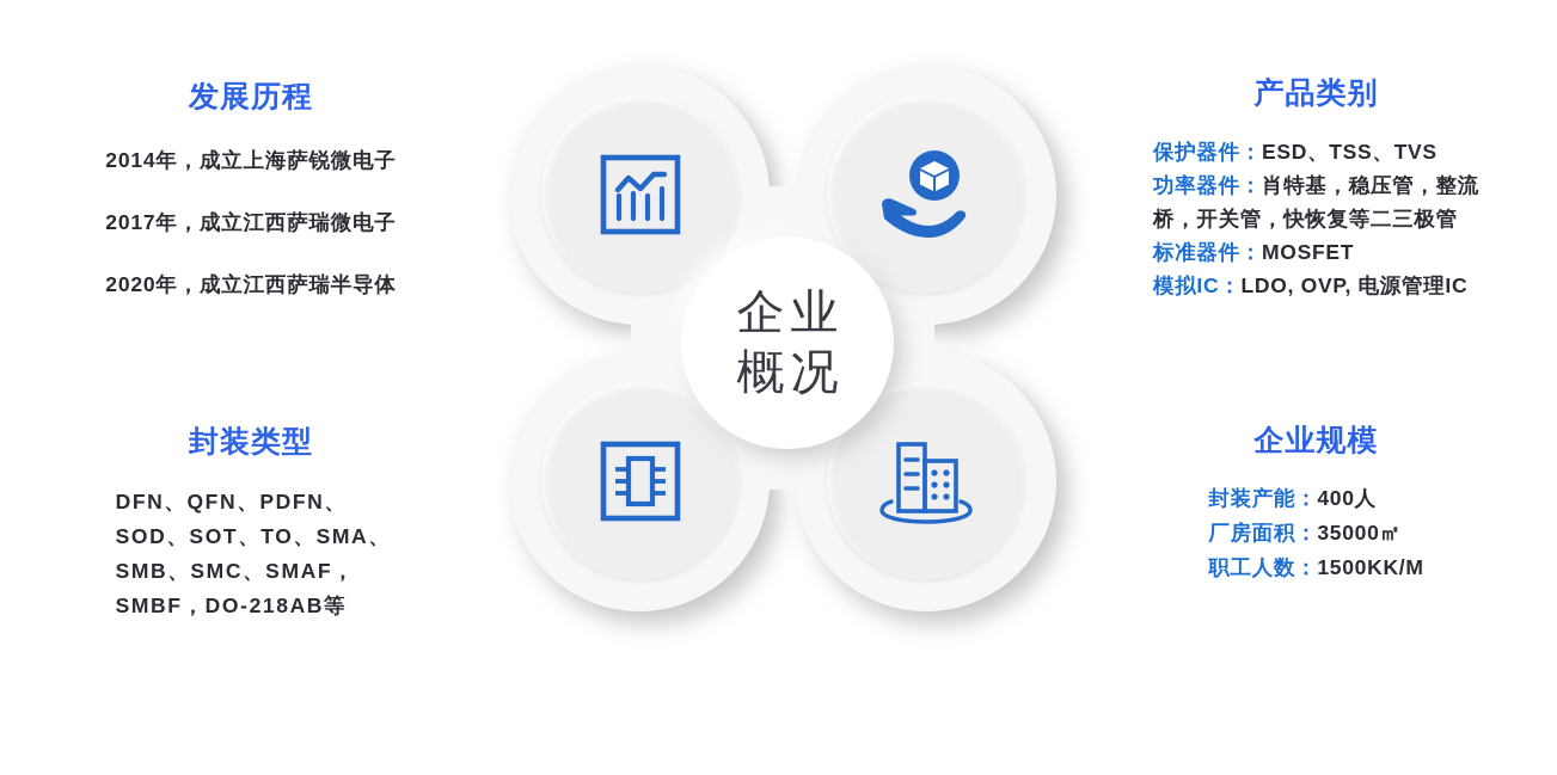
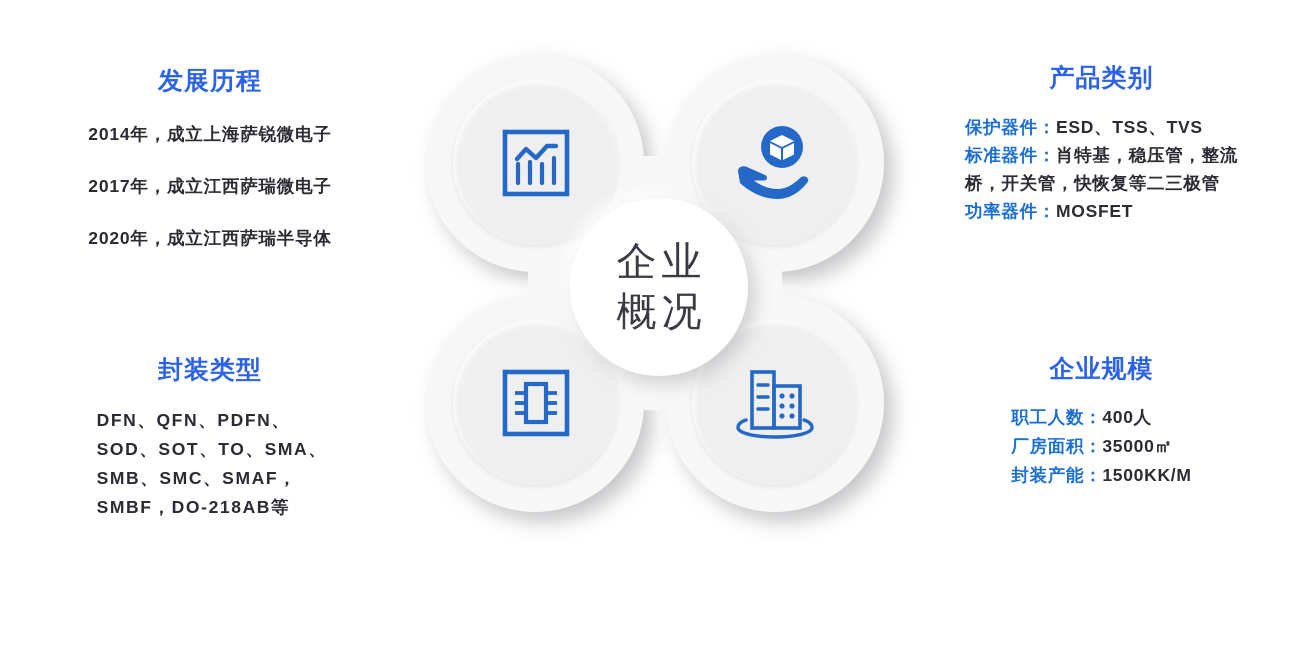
  发展历程
  2014年，成立上海萨锐微电子
  2017年，成立江西萨瑞微电子
  2020年，成立江西萨瑞半导体
  封装类型
  DFN、QFN、PDFN、
  SOD、SOT、TO、SMA、
  SMB、SMC、SMAF，
  SMBF，DO-218AB等
  产品类别
  保护器件：ESD、TSS、TVS
- 功率器件：肖特基，稳压管，整流
+ 标准器件：肖特基，稳压管，整流
  桥，开关管，快恢复等二三极管
- 标准器件：MOSFET
+ 功率器件：MOSFET
- 模拟IC：LDO, OVP, 电源管理IC
  企业规模
- 封装产能：400人
+ 职工人数：400人
  厂房面积：35000㎡
- 职工人数：1500KK/M
+ 封装产能：1500KK/M
  企业
  概况
